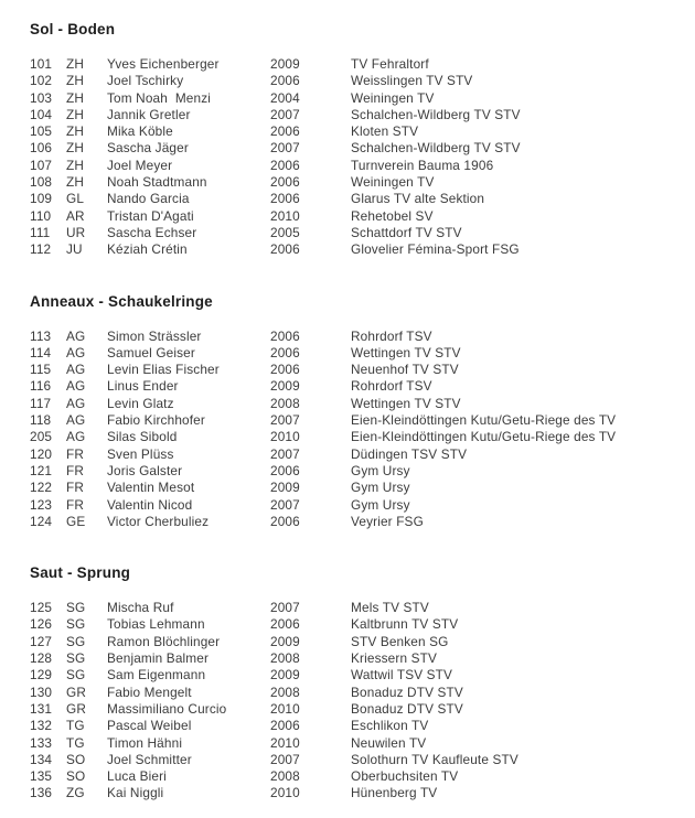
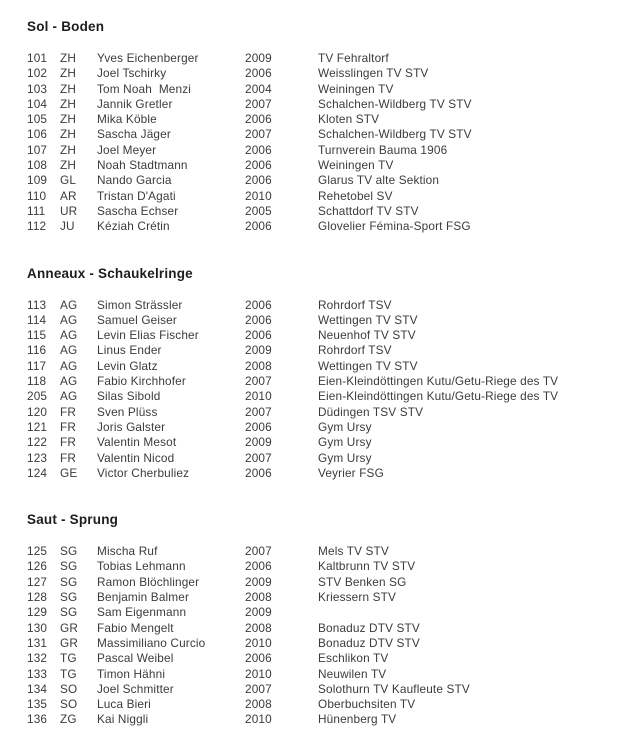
  Sol - Boden
  101
  ZH
  Yves Eichenberger
  2009
  TV Fehraltorf
  102
  ZH
  Joel Tschirky
  2006
  Weisslingen TV STV
  103
  ZH
  Tom Noah Menzi
  2004
  Weiningen TV
  104
  ZH
  Jannik Gretler
  2007
  Schalchen-Wildberg TV STV
  105
  ZH
  Mika Köble
  2006
  Kloten STV
  106
  ZH
  Sascha Jäger
  2007
  Schalchen-Wildberg TV STV
  107
  ZH
  Joel Meyer
  2006
  Turnverein Bauma 1906
  108
  ZH
  Noah Stadtmann
  2006
  Weiningen TV
  109
  GL
  Nando Garcia
  2006
  Glarus TV alte Sektion
  110
  AR
  Tristan D'Agati
  2010
  Rehetobel SV
  111
  UR
  Sascha Echser
  2005
  Schattdorf TV STV
  112
  JU
  Kéziah Crétin
  2006
  Glovelier Fémina-Sport FSG
  Anneaux - Schaukelringe
  113
  AG
  Simon Strässler
  2006
  Rohrdorf TSV
  114
  AG
  Samuel Geiser
  2006
  Wettingen TV STV
  115
  AG
  Levin Elias Fischer
  2006
  Neuenhof TV STV
  116
  AG
  Linus Ender
  2009
  Rohrdorf TSV
  117
  AG
  Levin Glatz
  2008
  Wettingen TV STV
  118
  AG
  Fabio Kirchhofer
  2007
  Eien-Kleindöttingen Kutu/Getu-Riege des TV
  205
  AG
  Silas Sibold
  2010
  Eien-Kleindöttingen Kutu/Getu-Riege des TV
  120
  FR
  Sven Plüss
  2007
  Düdingen TSV STV
  121
  FR
  Joris Galster
  2006
  Gym Ursy
  122
  FR
  Valentin Mesot
  2009
  Gym Ursy
  123
  FR
  Valentin Nicod
  2007
  Gym Ursy
  124
  GE
  Victor Cherbuliez
  2006
  Veyrier FSG
  Saut - Sprung
  125
  SG
  Mischa Ruf
  2007
  Mels TV STV
  126
  SG
  Tobias Lehmann
  2006
  Kaltbrunn TV STV
  127
  SG
  Ramon Blöchlinger
  2009
  STV Benken SG
  128
  SG
  Benjamin Balmer
  2008
  Kriessern STV
  129
  SG
  Sam Eigenmann
  2009
- Wattwil TSV STV
  130
  GR
  Fabio Mengelt
  2008
  Bonaduz DTV STV
  131
  GR
  Massimiliano Curcio
  2010
  Bonaduz DTV STV
  132
  TG
  Pascal Weibel
  2006
  Eschlikon TV
  133
  TG
  Timon Hähni
  2010
  Neuwilen TV
  134
  SO
  Joel Schmitter
  2007
  Solothurn TV Kaufleute STV
  135
  SO
  Luca Bieri
  2008
  Oberbuchsiten TV
  136
  ZG
  Kai Niggli
  2010
  Hünenberg TV
